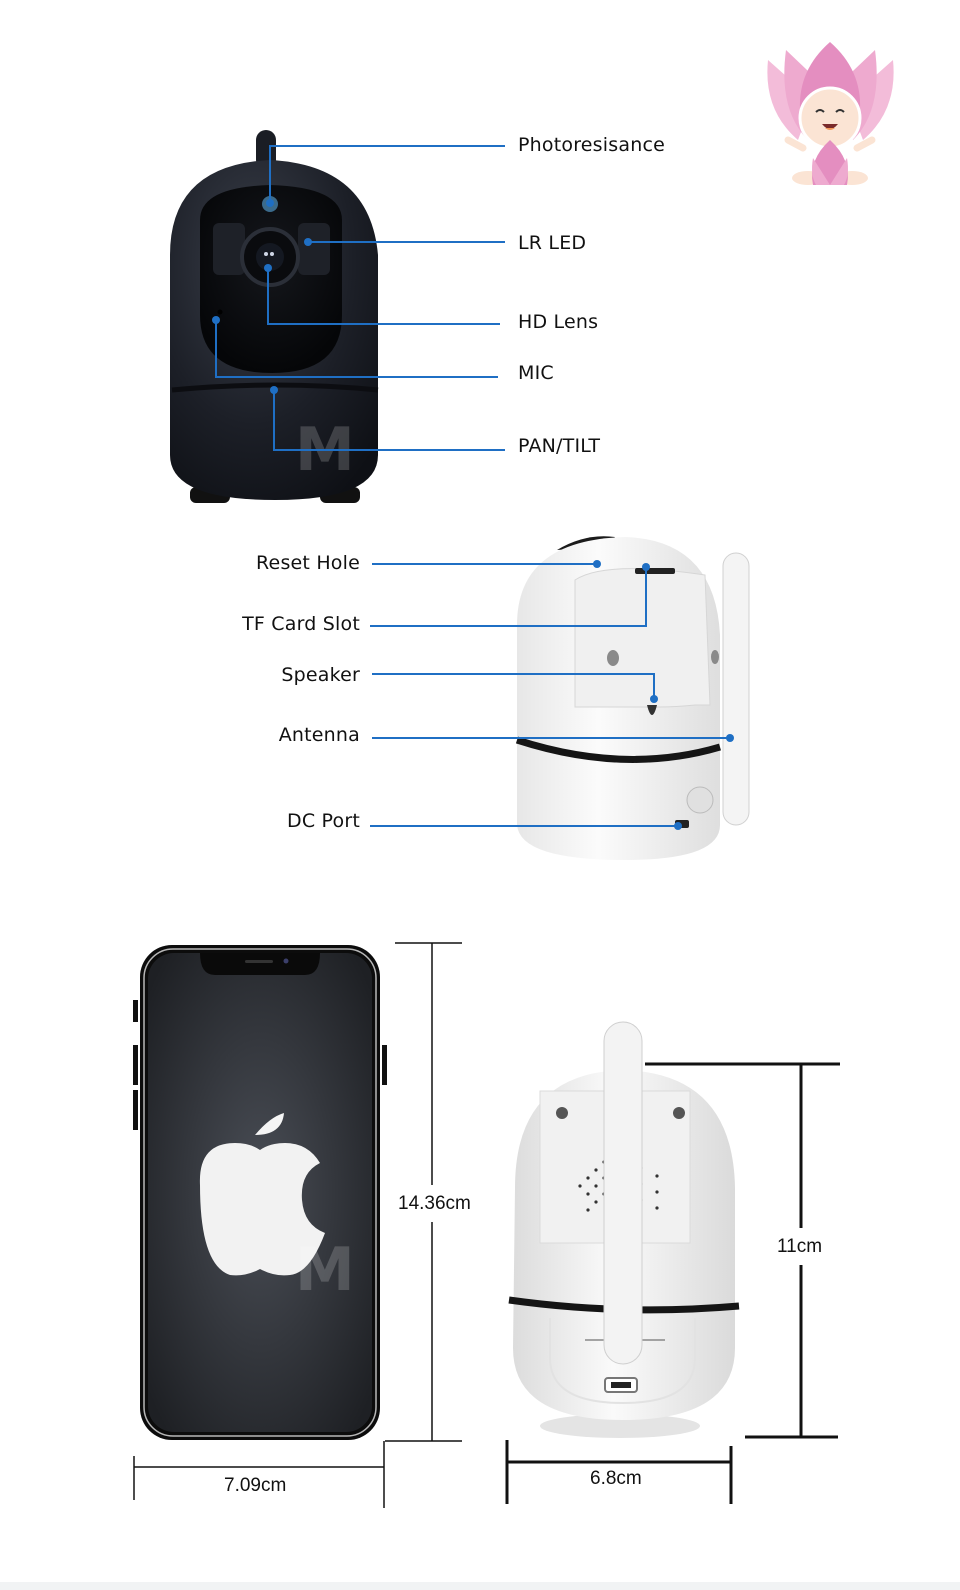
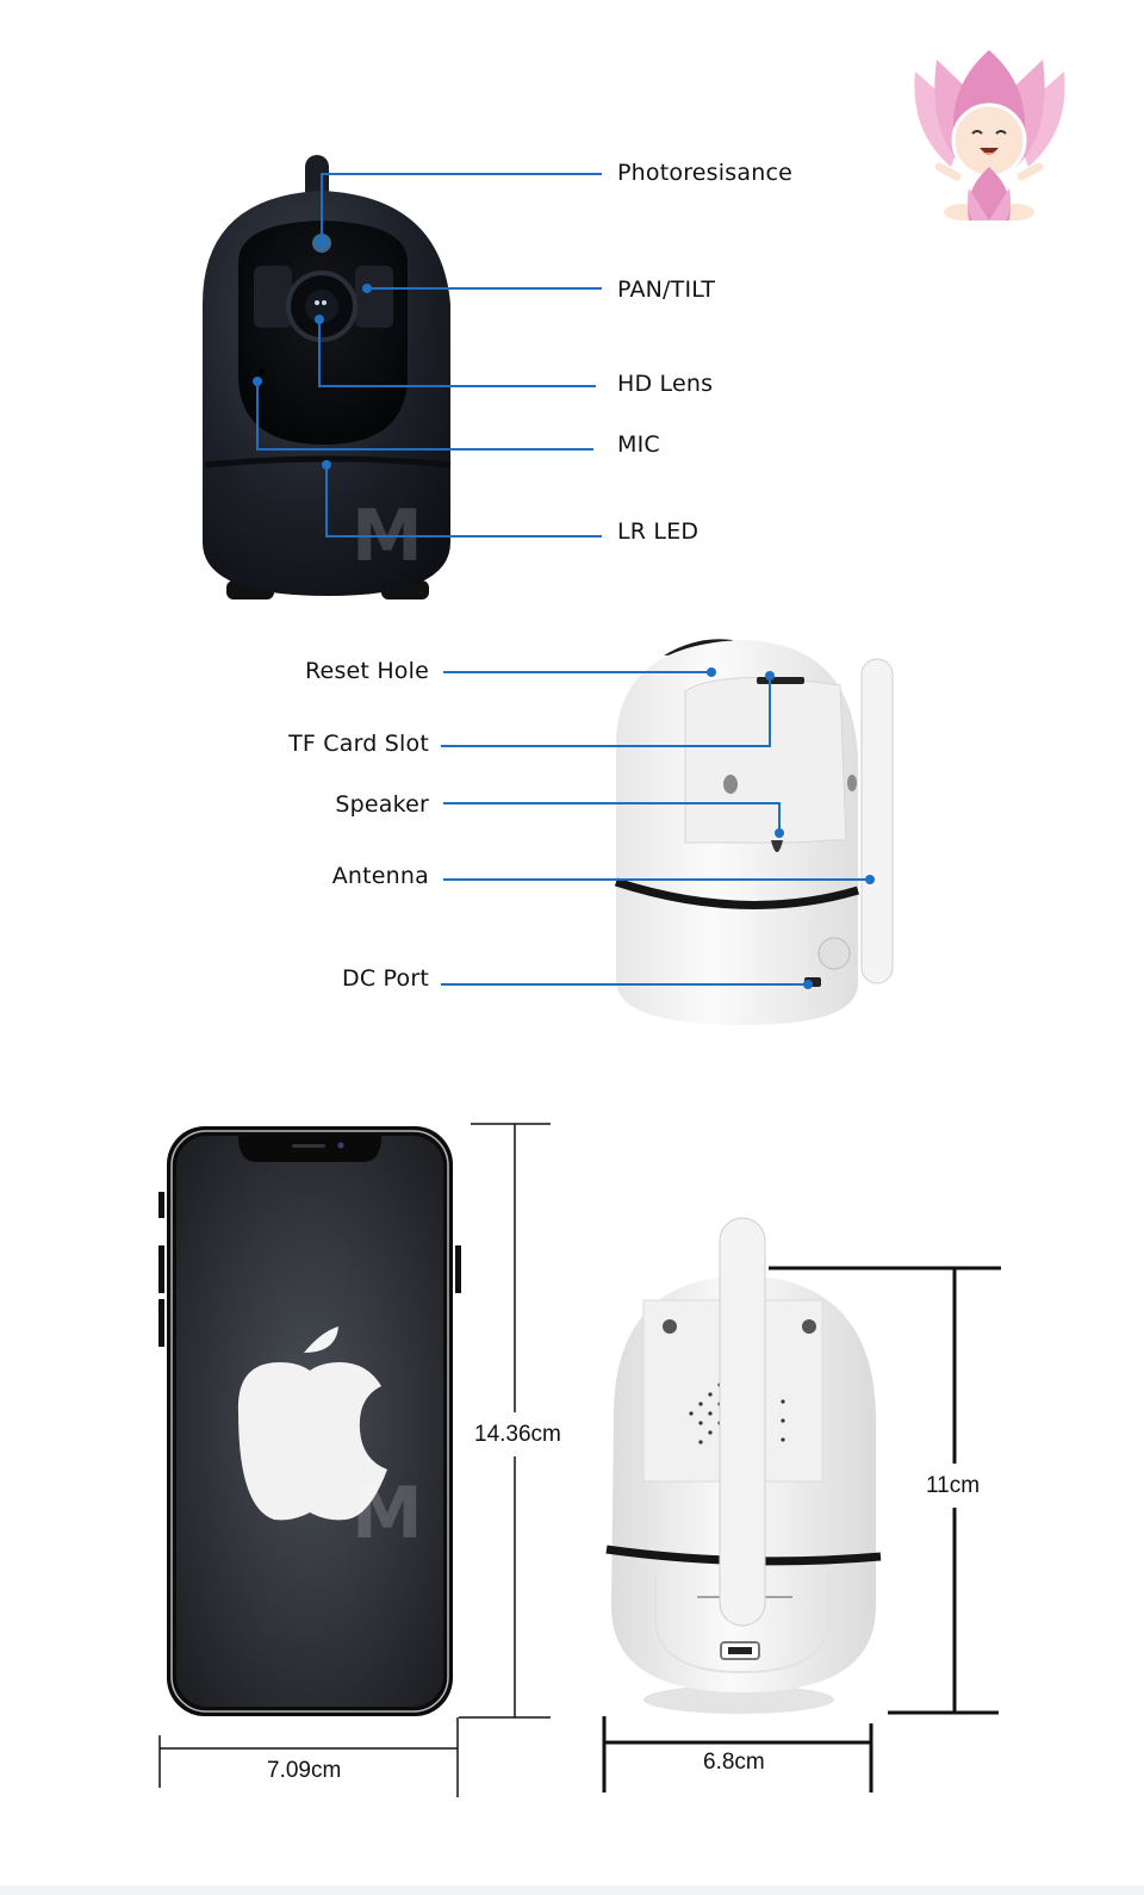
  Photoresisance
- LR LED
+ PAN/TILT
  HD Lens
  MIC
- PAN/TILT
+ LR LED
  Reset Hole
  TF Card Slot
  Speaker
  Antenna
  DC Port
  M
  14.36cm
  7.09cm
  11cm
  6.8cm
